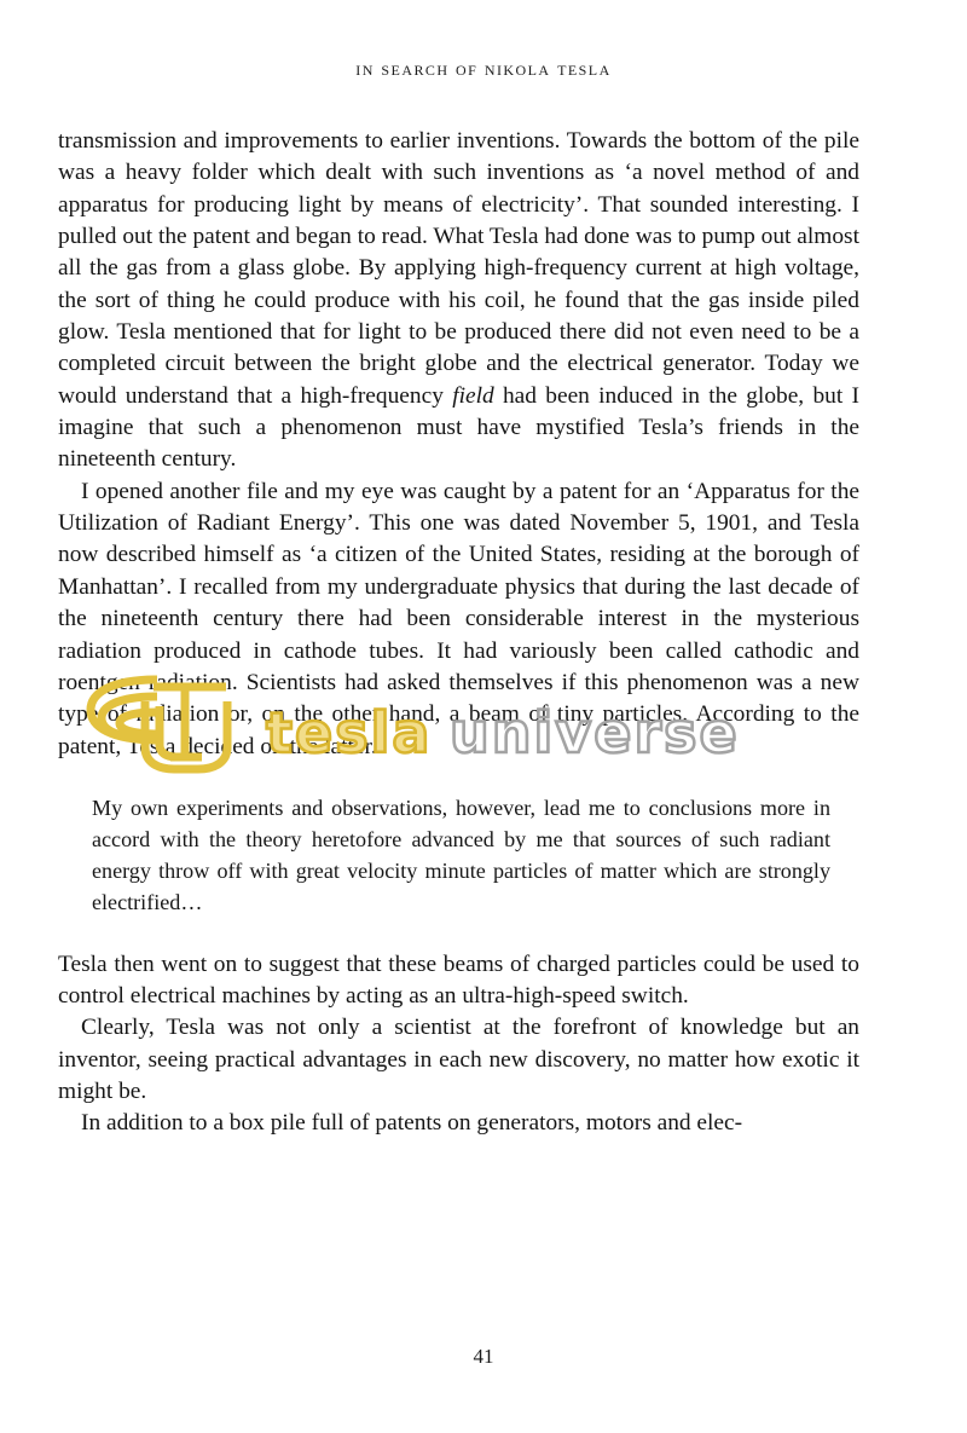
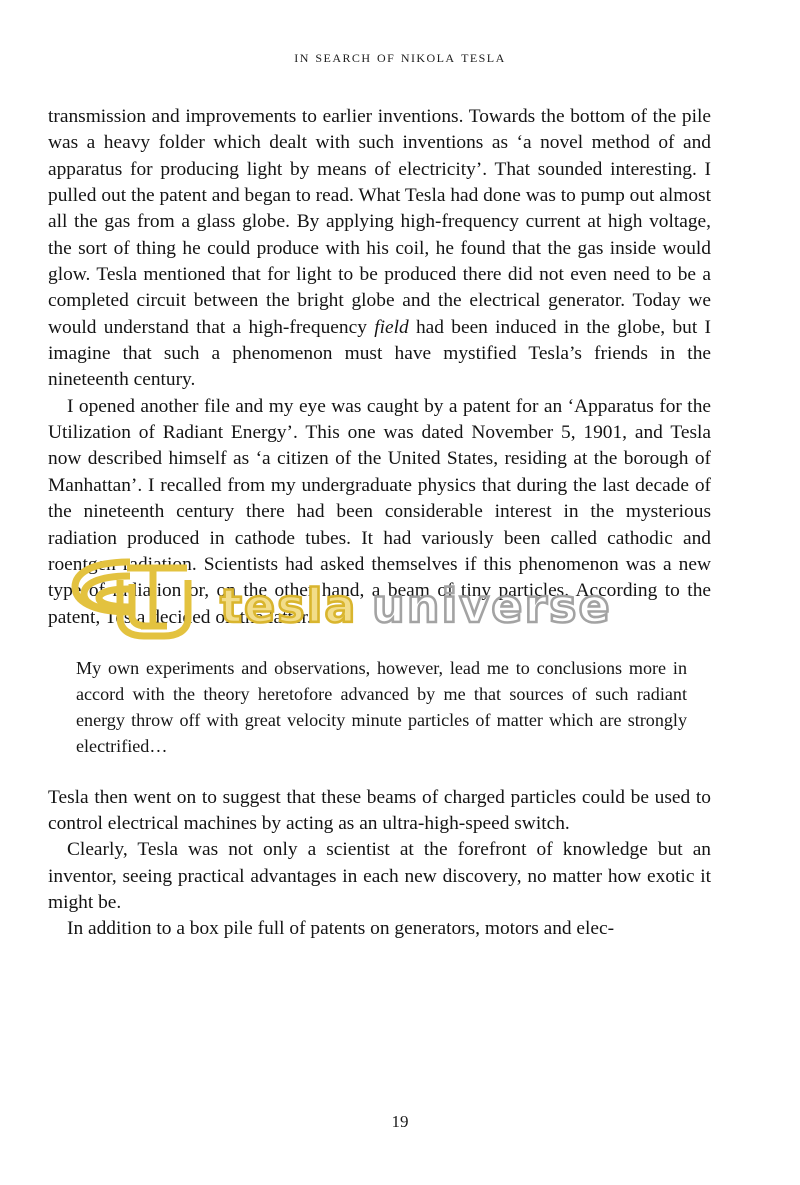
  in search of nikola tesla
- transmission and improvements to earlier inventions. Towards the bottom of the pile was a heavy folder which dealt with such inventions as ‘a novel method of and apparatus for producing light by means of electricity’. That sounded interesting. I pulled out the patent and began to read. What Tesla had done was to pump out almost all the gas from a glass globe. By applying high-frequency current at high voltage, the sort of thing he could produce with his coil, he found that the gas inside piled glow. Tesla mentioned that for light to be produced there did not even need to be a completed circuit between the bright globe and the electrical generator. Today we would understand that a high-frequency field had been induced in the globe, but I imagine that such a phenomenon must have mystified Tesla’s friends in the nineteenth century.
+ transmission and improvements to earlier inventions. Towards the bottom of the pile was a heavy folder which dealt with such inventions as ‘a novel method of and apparatus for producing light by means of electricity’. That sounded interesting. I pulled out the patent and began to read. What Tesla had done was to pump out almost all the gas from a glass globe. By applying high-frequency current at high voltage, the sort of thing he could produce with his coil, he found that the gas inside would glow. Tesla mentioned that for light to be produced there did not even need to be a completed circuit between the bright globe and the electrical generator. Today we would understand that a high-frequency field had been induced in the globe, but I imagine that such a phenomenon must have mystified Tesla’s friends in the nineteenth century.
  I opened another file and my eye was caught by a patent for an ‘Apparatus for the Utilization of Radiant Energy’. This one was dated November 5, 1901, and Tesla now described himself as ‘a citizen of the United States, residing at the borough of Manhattan’. I recalled from my undergraduate physics that during the last decade of the nineteenth century there had been considerable interest in the mysterious radiation produced in cathode tubes. It had variously been called cathodic and roentadiation. Scientists had asked themselves if this phenomenon was a new typ oiaion or, on the other hand, a beam of tiny particles. According to the patent, Tsaecied on the latter.
  My own experiments and observations, however, lead me to conclusions more in accord with the theory heretofore advanced by me that sources of such radiant energy throw off with great velocity minute particles of matter which are strongly electrified…
  Tesla then went on to suggest that these beams of charged particles could be used to control electrical machines by acting as an ultra-high-speed switch.
  Clearly, Tesla was not only a scientist at the forefront of knowledge but an inventor, seeing practical advantages in each new discovery, no matter how exotic it might be.
  In addition to a box pile full of patents on generators, motors and elec-
  tesla
  universe
- 41
+ 19
